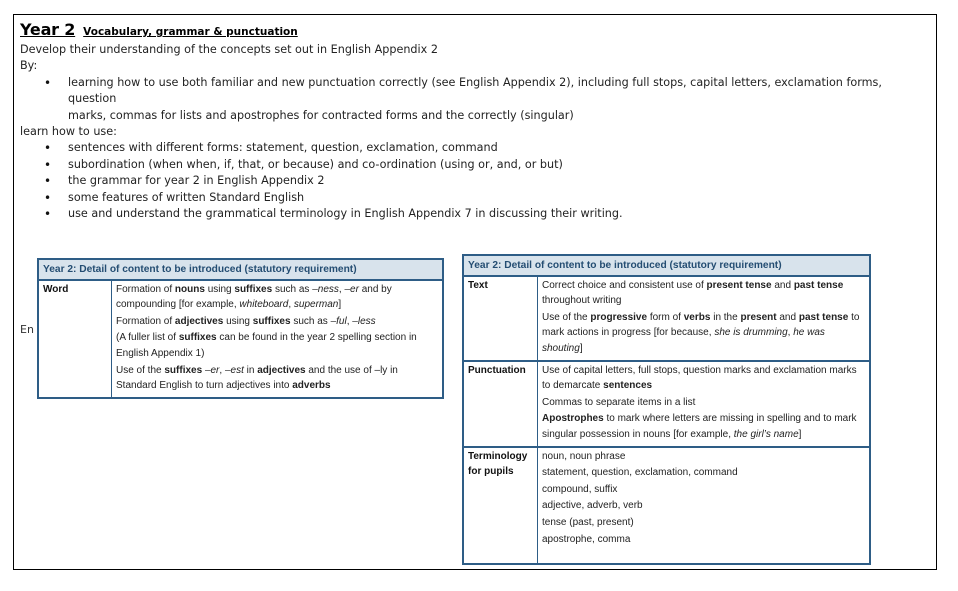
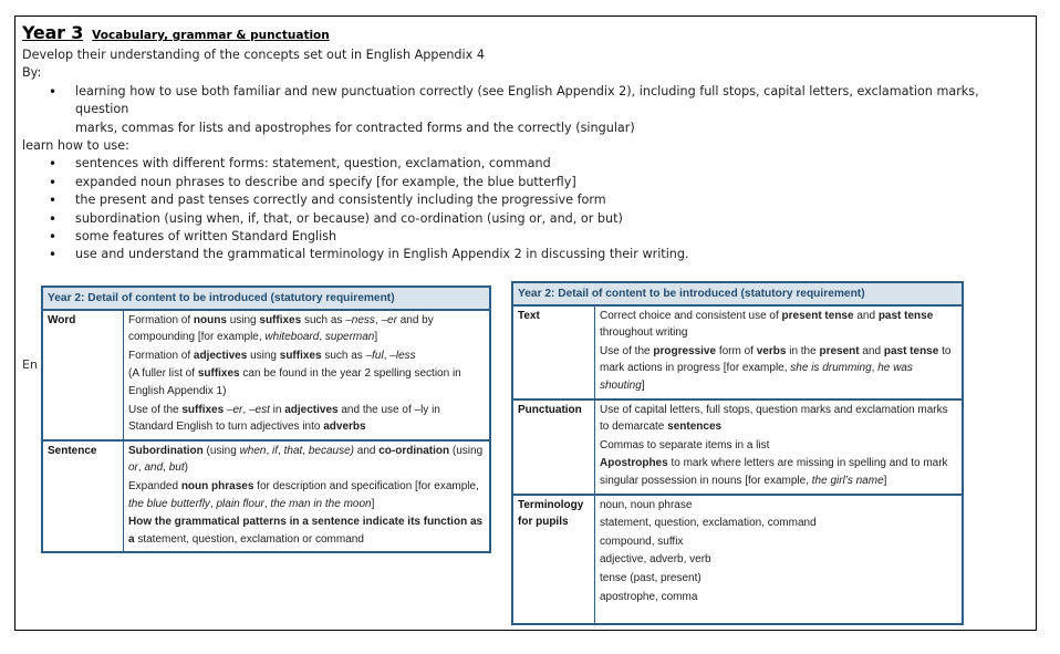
- Year 2
+ Year 3
  Vocabulary, grammar & punctuation
- Develop their understanding of the concepts set out in English Appendix 2
+ Develop their understanding of the concepts set out in English Appendix 4
  By:
- learning how to use both familiar and new punctuation correctly (see English Appendix 2), including full stops, capital letters, exclamation forms, question
+ learning how to use both familiar and new punctuation correctly (see English Appendix 2), including full stops, capital letters, exclamation marks, question
  marks, commas for lists and apostrophes for contracted forms and the correctly (singular)
  learn how to use:
  sentences with different forms: statement, question, exclamation, command
+ expanded noun phrases to describe and specify [for example, the blue butterfly]
+ the present and past tenses correctly and consistently including the progressive form
- subordination (when when, if, that, or because) and co-ordination (using or, and, or but)
+ subordination (using when, if, that, or because) and co-ordination (using or, and, or but)
- the grammar for year 2 in English Appendix 2
  some features of written Standard English
- use and understand the grammatical terminology in English Appendix 7 in discussing their writing.
+ use and understand the grammatical terminology in English Appendix 2 in discussing their writing.
  En
  Year 2: Detail of content to be introduced (statutory requirement)
  Word	Formation of nouns using suffixes such as –ness, –er and by compounding [for example, whiteboard, superman]Formation of adjectives using suffixes such as –ful, –less(A fuller list of suffixes can be found in the year 2 spelling section in English Appendix 1)Use of the suffixes –er, –est in adjectives and the use of –ly in Standard English to turn adjectives into adverbs
+ Sentence	Subordination (using when, if, that, because) and co-ordination (using or, and, but)Expanded noun phrases for description and specification [for example, the blue butterfly, plain flour, the man in the moon]How the grammatical patterns in a sentence indicate its function as a statement, question, exclamation or command
  Year 2: Detail of content to be introduced (statutory requirement)
- Text	Correct choice and consistent use of present tense and past tense throughout writingUse of the progressive form of verbs in the present and past tense to mark actions in progress [for because, she is drumming, he was shouting]
+ Text	Correct choice and consistent use of present tense and past tense throughout writingUse of the progressive form of verbs in the present and past tense to mark actions in progress [for example, she is drumming, he was shouting]
  Punctuation	Use of capital letters, full stops, question marks and exclamation marks to demarcate sentencesCommas to separate items in a listApostrophes to mark where letters are missing in spelling and to mark singular possession in nouns [for example, the girl’s name]
  Terminology for pupils	noun, noun phrasestatement, question, exclamation, commandcompound, suffixadjective, adverb, verbtense (past, present)apostrophe, comma
